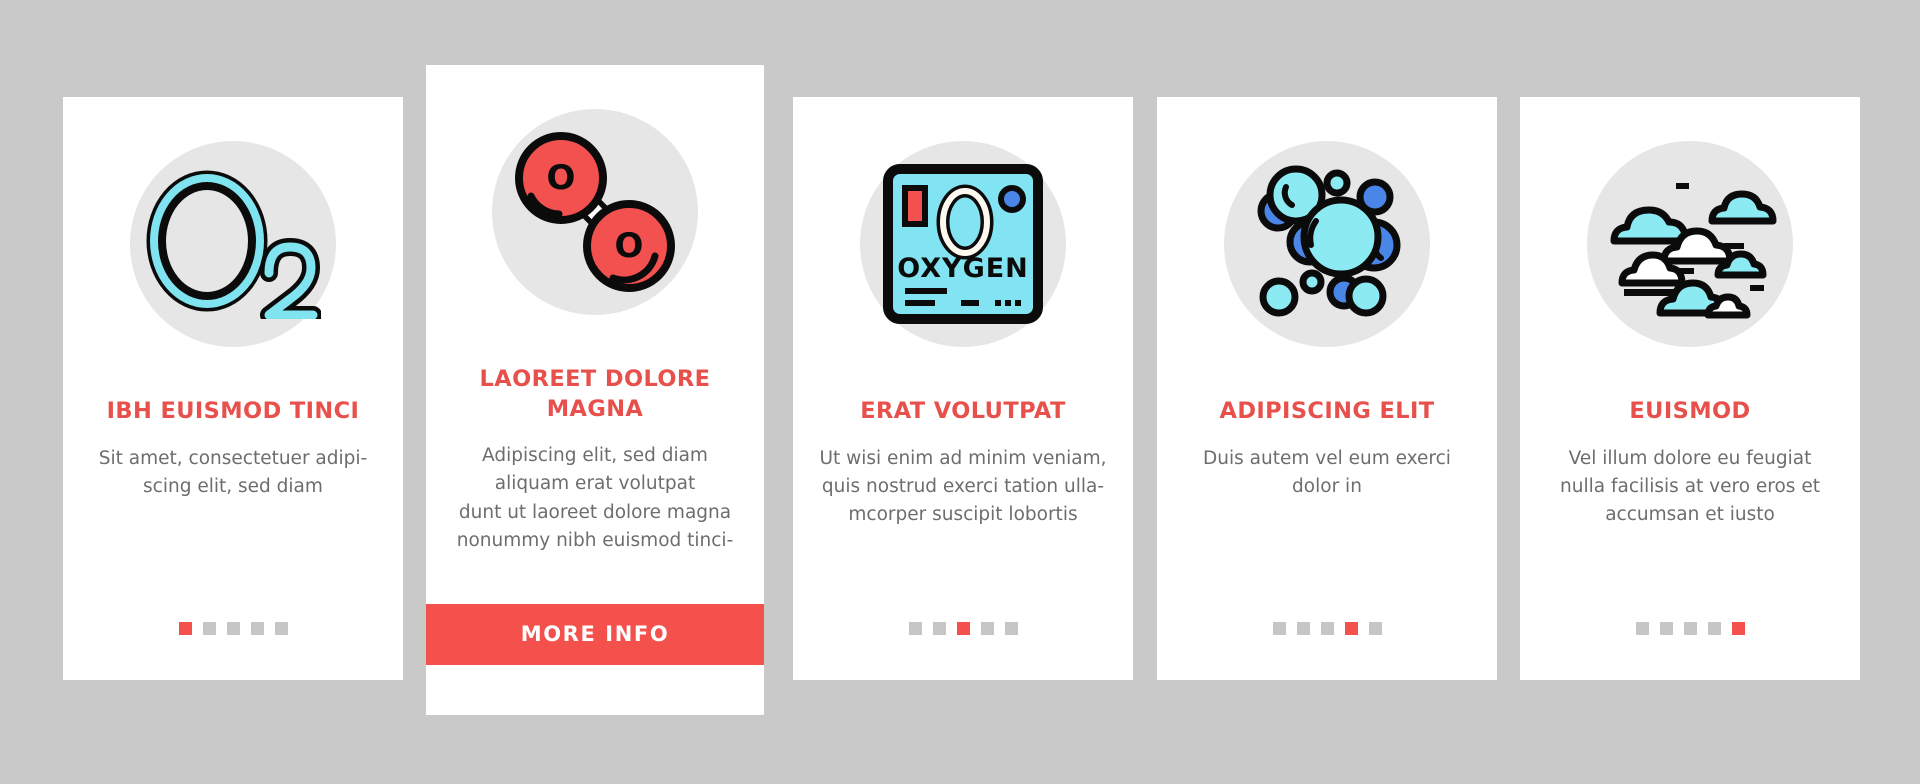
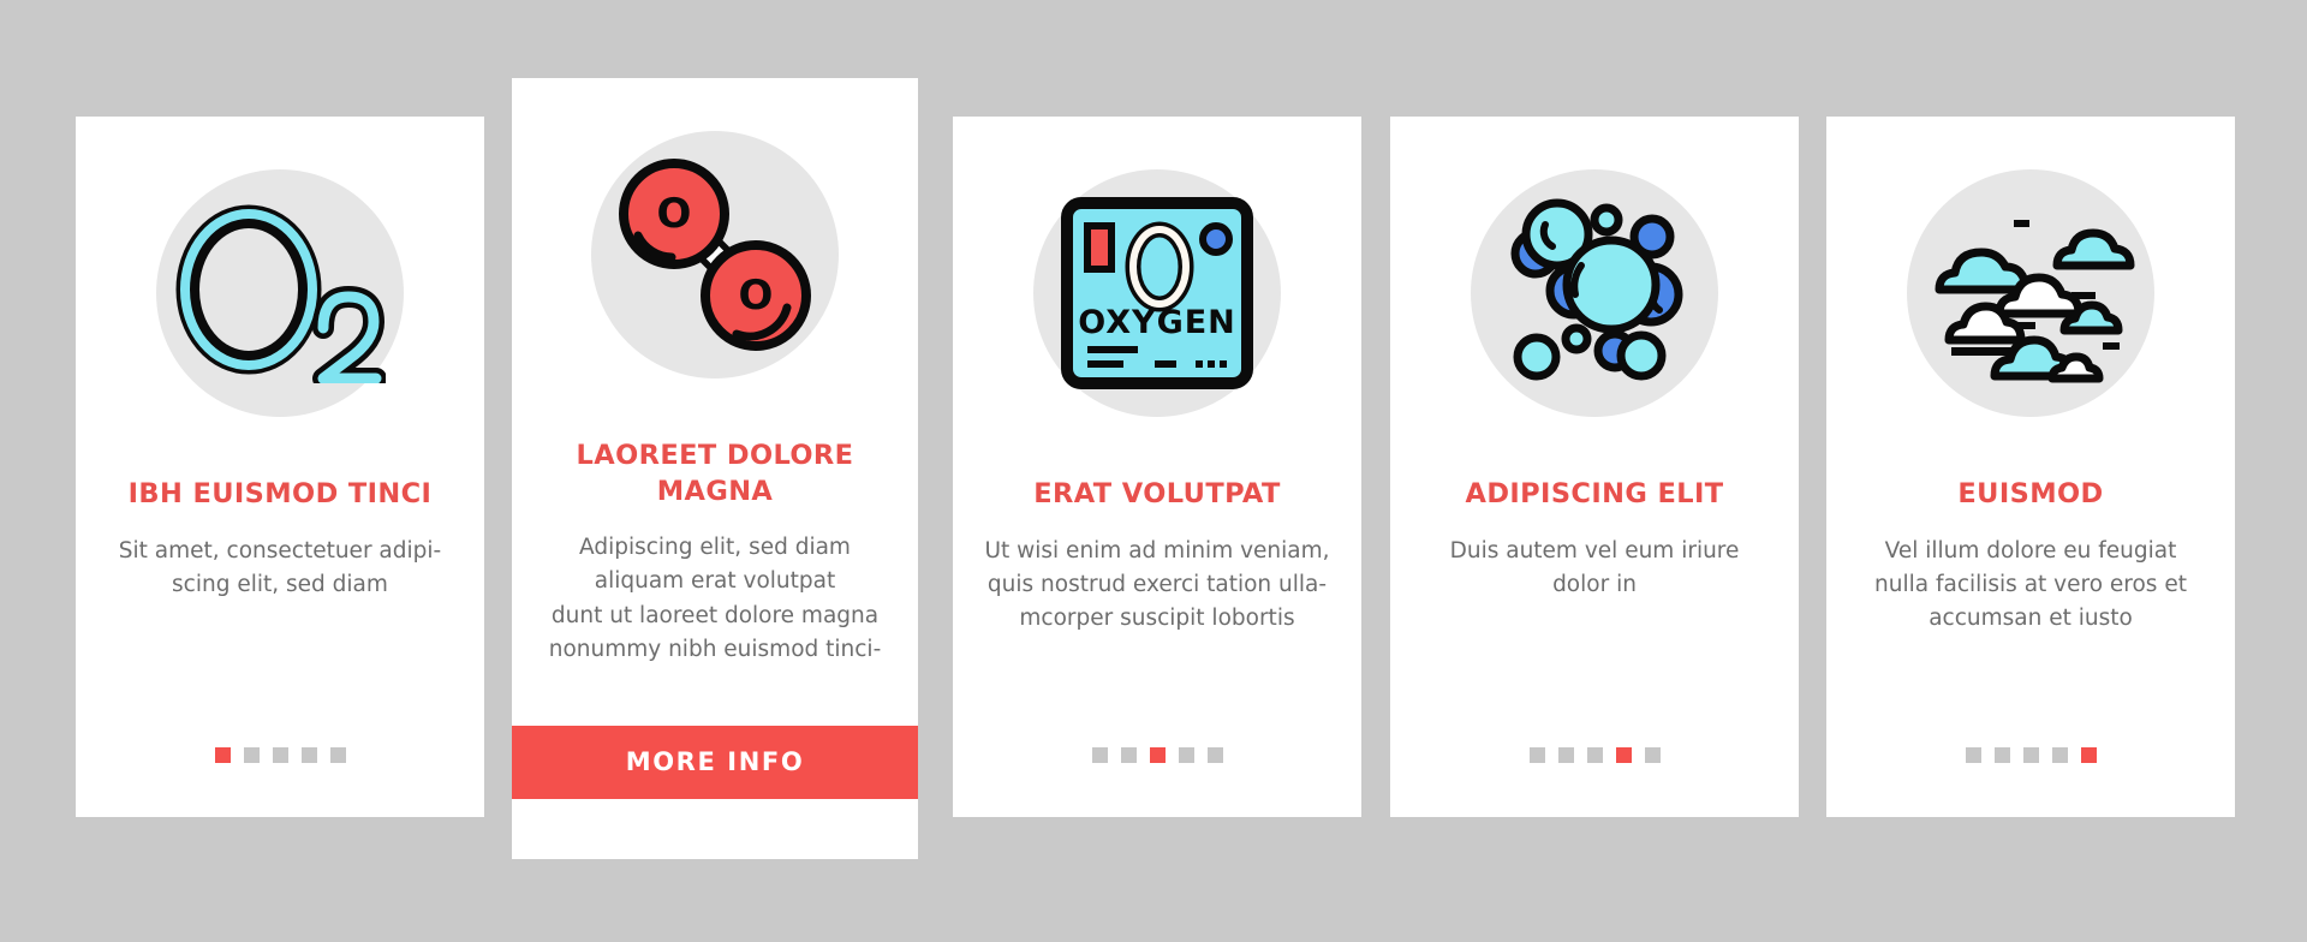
  IBH EUISMOD TINCI
  Sit amet, consectetuer adipi-
  scing elit, sed diam
  O
  O
  LAOREET DOLORE MAGNA
  Adipiscing elit, sed diam
  aliquam erat volutpat
  dunt ut laoreet dolore magna
  nonummy nibh euismod tinci-
  MORE INFO
  OXYGEN
  ERAT VOLUTPAT
  Ut wisi enim ad minim veniam,
  quis nostrud exerci tation ulla-
  mcorper suscipit lobortis
  ADIPISCING ELIT
- Duis autem vel eum exerci
+ Duis autem vel eum iriure
  dolor in
  EUISMOD
  Vel illum dolore eu feugiat
  nulla facilisis at vero eros et
  accumsan et iusto
